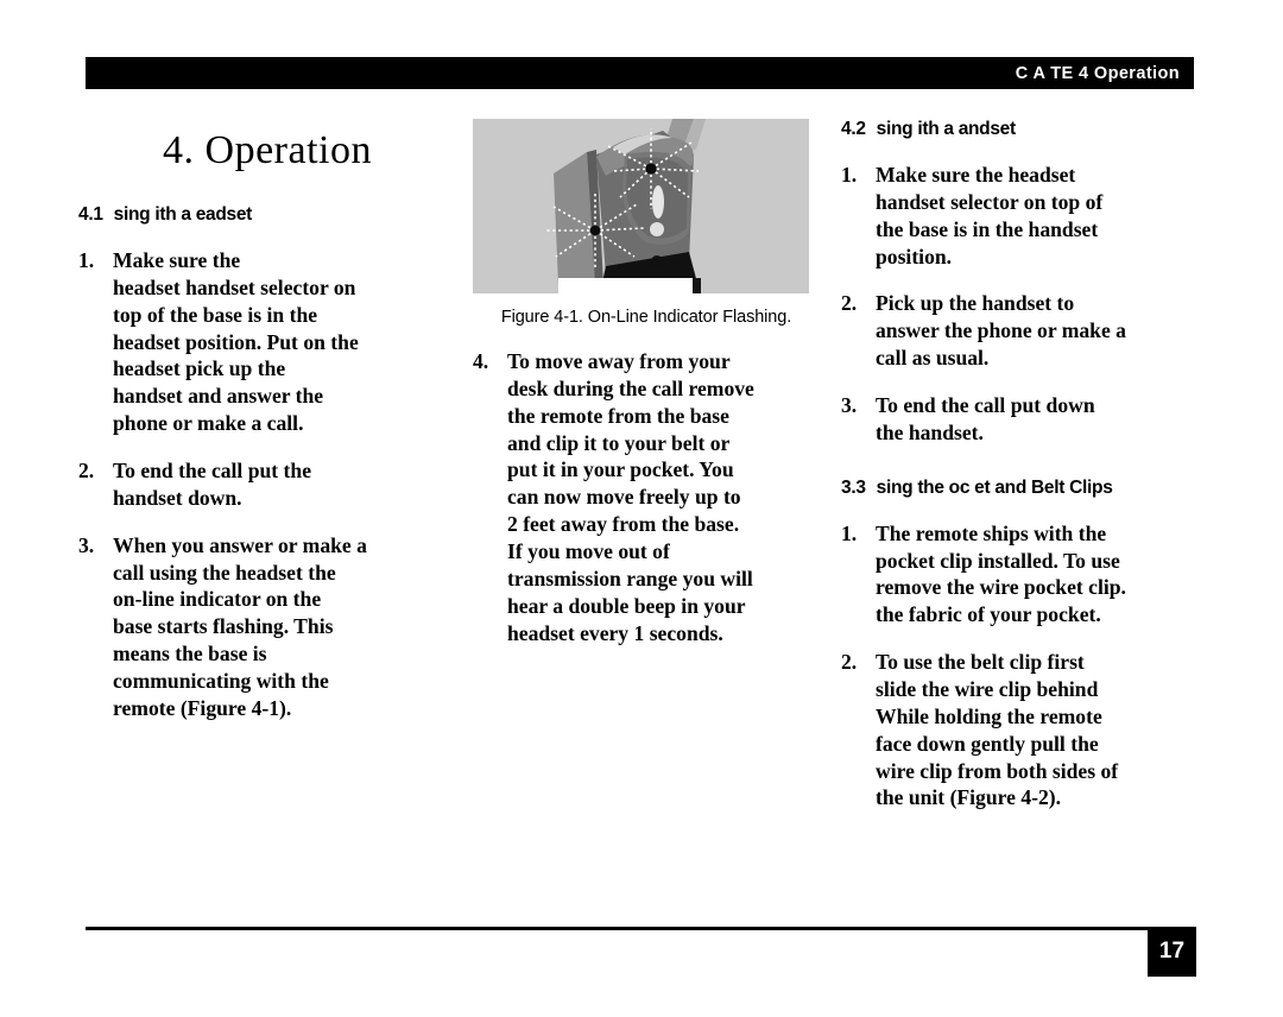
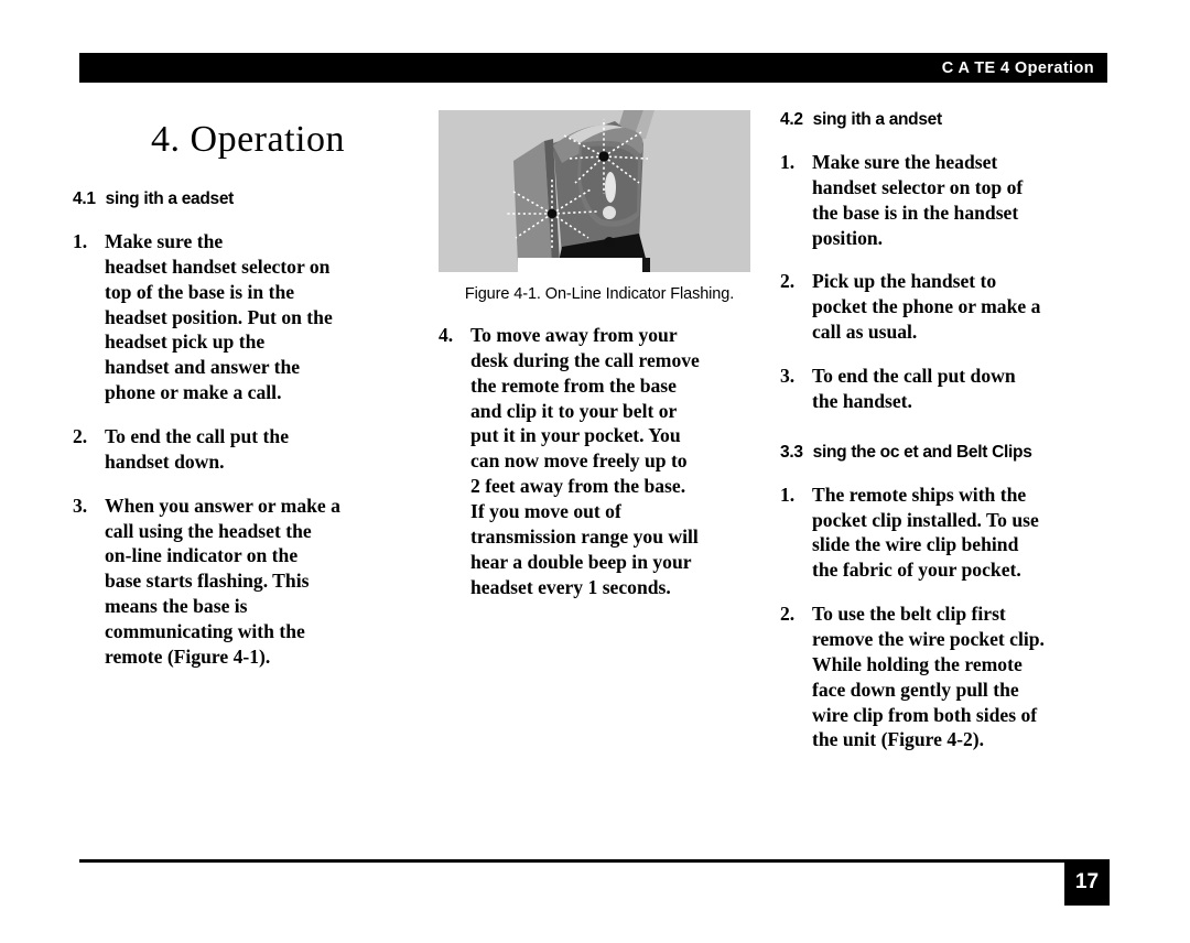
  C A TE 4 Operation
  4. Operation
  4.1 sing ith a eadset
  1.
  Make sure the
  headset handset selector on
  top of the base is in the
  headset position. Put on the
  headset pick up the
  handset and answer the
  phone or make a call.
  2.
  To end the call put the
  handset down.
  3.
  When you answer or make a
  call using the headset the
  on-line indicator on the
  base starts flashing. This
  means the base is
  communicating with the
  remote (Figure 4-1).
  Figure 4-1. On-Line Indicator Flashing.
  4.
  To move away from your
  desk during the call remove
  the remote from the base
  and clip it to your belt or
  put it in your pocket. You
  can now move freely up to
  2 feet away from the base.
  If you move out of
  transmission range you will
  hear a double beep in your
  headset every 1 seconds.
  4.2 sing ith a andset
  1.
  Make sure the headset
  handset selector on top of
  the base is in the handset
  position.
  2.
  Pick up the handset to
- answer the phone or make a
+ pocket the phone or make a
  call as usual.
  3.
  To end the call put down
  the handset.
  3.3 sing the oc et and Belt Clips
  1.
  The remote ships with the
  pocket clip installed. To use
- remove the wire pocket clip.
+ slide the wire clip behind
  the fabric of your pocket.
  2.
  To use the belt clip first
- slide the wire clip behind
+ remove the wire pocket clip.
  While holding the remote
  face down gently pull the
  wire clip from both sides of
  the unit (Figure 4-2).
  17
